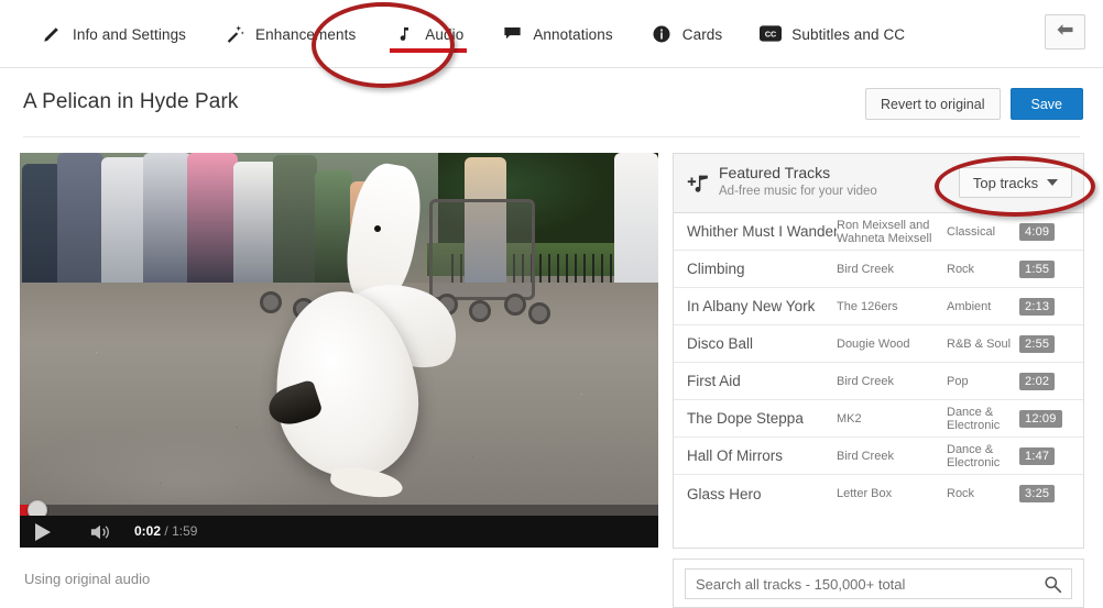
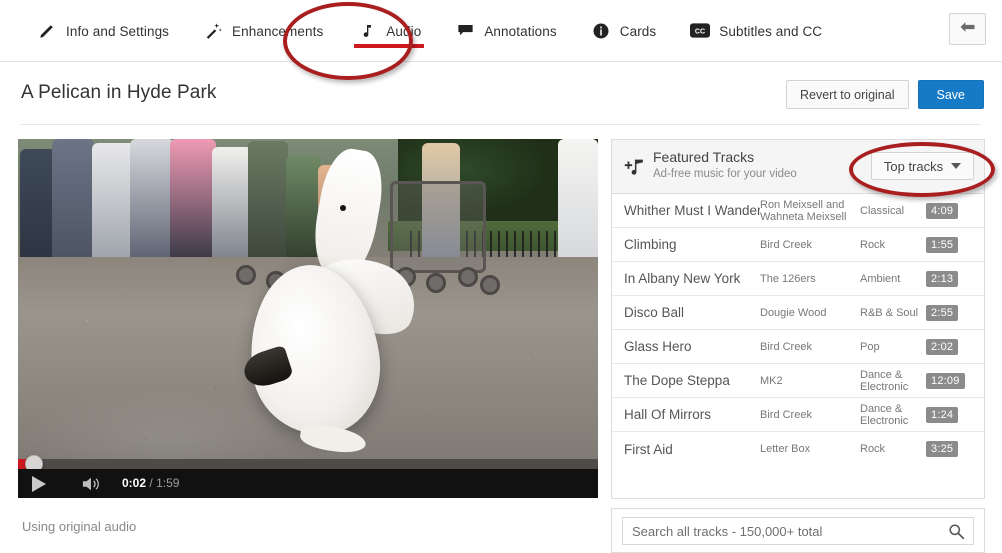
  Info and Settings
  Enhancements
  Audio
  Annotations
  Cards
  CC
  Subtitles and CC
  A Pelican in Hyde Park
  Revert to original
  Save
  0:02 / 1:59
  Using original audio
  Featured Tracks
  Ad-free music for your video
  Top tracks
  Whither Must I Wander
  Ron Meixsell and Wahneta Meixsell
  Classical
  4:09
  Climbing
  Bird Creek
  Rock
  1:55
  In Albany New York
  The 126ers
  Ambient
  2:13
  Disco Ball
  Dougie Wood
  R&B & Soul
  2:55
- First Aid
+ Glass Hero
  Bird Creek
  Pop
  2:02
  The Dope Steppa
  MK2
  Dance & Electronic
  12:09
  Hall Of Mirrors
  Bird Creek
  Dance & Electronic
- 1:47
+ 1:24
- Glass Hero
+ First Aid
  Letter Box
  Rock
  3:25
  Search all tracks - 150,000+ total
